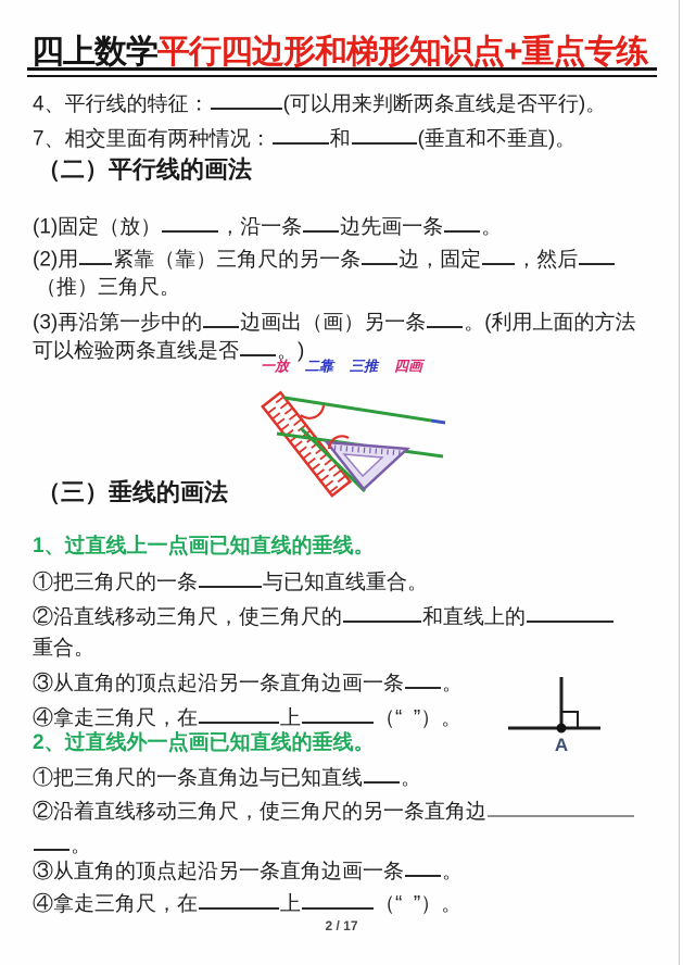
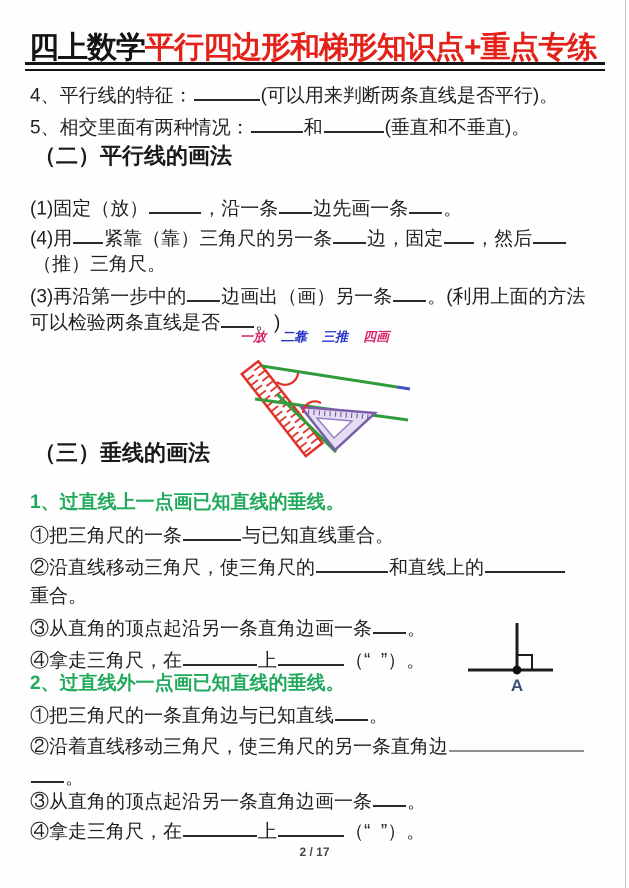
  四上数学平行四边形和梯形知识点+重点专练
  4、平行线的特征： (可以用来判断两条直线是否平行)。
- 7、相交里面有两种情况： 和 (垂直和不垂直)。
+ 5、相交里面有两种情况： 和 (垂直和不垂直)。
  （二）平行线的画法
  (1)固定（放） ，沿一条 边先画一条 。
- (2)用 紧靠（靠）三角尺的另一条 边，固定 ，然后
+ (4)用 紧靠（靠）三角尺的另一条 边，固定 ，然后
  （推）三角尺。
  (3)再沿第一步中的 边画出（画）另一条 。(利用上面的方法
  可以检验两条直线是否 。)
  一放 二靠 三推 四画
  （三）垂线的画法
  1、过直线上一点画已知直线的垂线。
  ①把三角尺的一条 与已知直线重合。
  ②沿直线移动三角尺，使三角尺的 和直线上的
  重合。
  ③从直角的顶点起沿另一条直角边画一条 。
  ④拿走三角尺，在 上 （“ ”）。
  2、过直线外一点画已知直线的垂线。
  ①把三角尺的一条直角边与已知直线 。
  ②沿着直线移动三角尺，使三角尺的另一条直角边
  。
  ③从直角的顶点起沿另一条直角边画一条 。
  ④拿走三角尺，在 上 （“ ”）。
  A
  2 / 17
